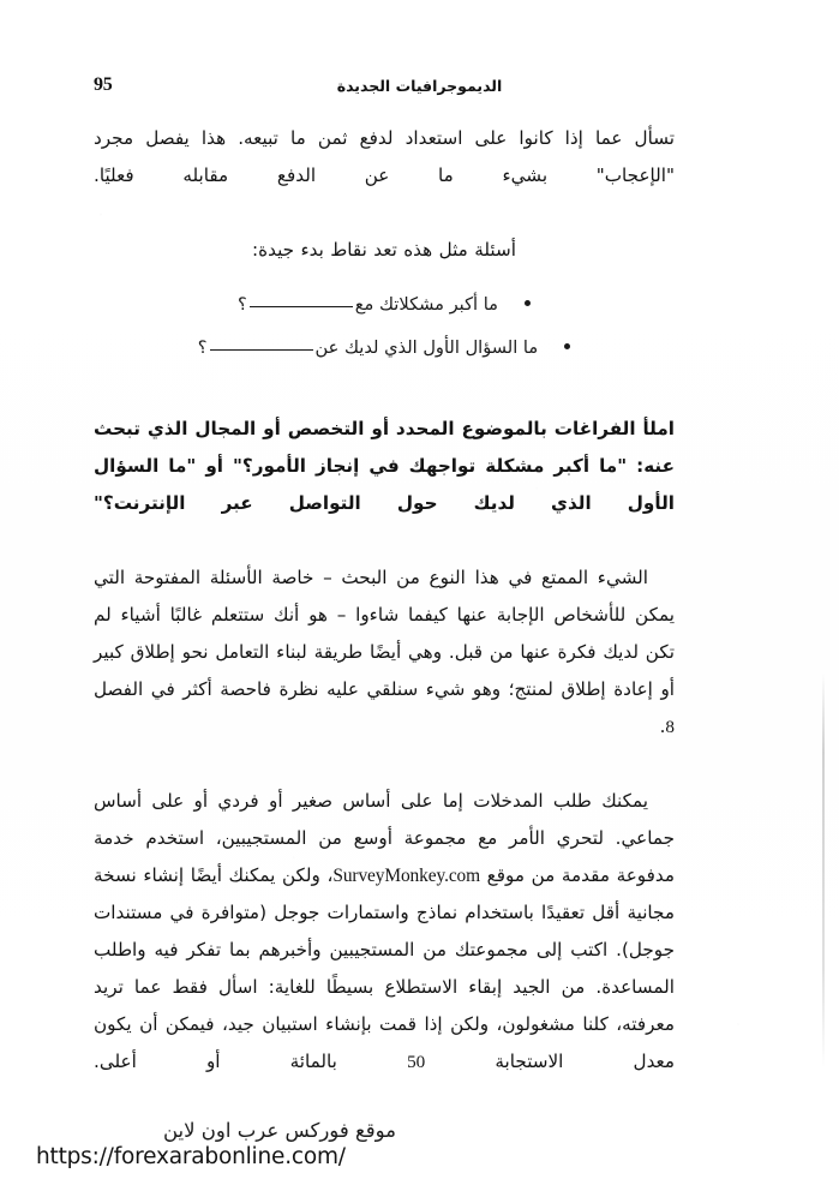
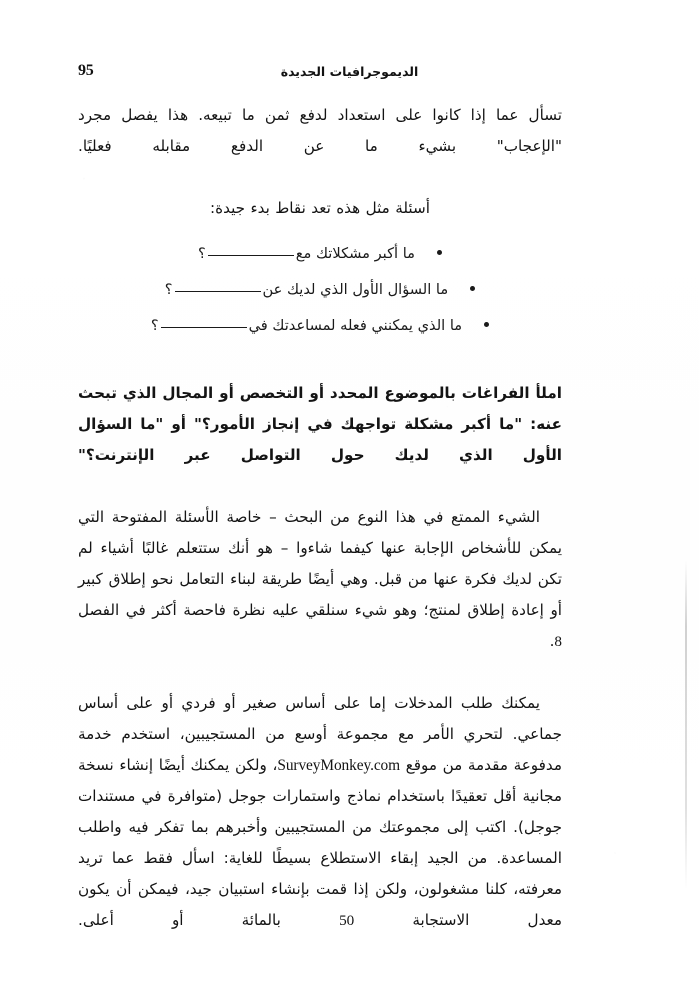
  95
  الديموجرافيات الجديدة
  تسأل عما إذا كانوا على استعداد لدفع ثمن ما تبيعه. هذا يفصل مجرد "الإعجاب" بشيء ما عن الدفع مقابله فعليًا.
  أسئلة مثل هذه تعد نقاط بدء جيدة:
  ما أكبر مشكلاتك مع؟
  ما السؤال الأول الذي لديك عن؟
+ ما الذي يمكنني فعله لمساعدتك في؟
  املأ الفراغات بالموضوع المحدد أو التخصص أو المجال الذي تبحث عنه: "ما أكبر مشكلة تواجهك في إنجاز الأمور؟" أو "ما السؤال الأول الذي لديك حول التواصل عبر الإنترنت؟"
  الشيء الممتع في هذا النوع من البحث – خاصة الأسئلة المفتوحة التي يمكن للأشخاص الإجابة عنها كيفما شاءوا – هو أنك ستتعلم غالبًا أشياء لم تكن لديك فكرة عنها من قبل. وهي أيضًا طريقة لبناء التعامل نحو إطلاق كبير أو إعادة إطلاق لمنتج؛ وهو شيء سنلقي عليه نظرة فاحصة أكثر في الفصل 8.
  يمكنك طلب المدخلات إما على أساس صغير أو فردي أو على أساس جماعي. لتحري الأمر مع مجموعة أوسع من المستجيبين، استخدم خدمة مدفوعة مقدمة من موقع SurveyMonkey.com، ولكن يمكنك أيضًا إنشاء نسخة مجانية أقل تعقيدًا باستخدام نماذج واستمارات جوجل (متوافرة في مستندات جوجل). اكتب إلى مجموعتك من المستجيبين وأخبرهم بما تفكر فيه واطلب المساعدة. من الجيد إبقاء الاستطلاع بسيطًا للغاية: اسأل فقط عما تريد معرفته، كلنا مشغولون، ولكن إذا قمت بإنشاء استبيان جيد، فيمكن أن يكون معدل الاستجابة 50 بالمائة أو أعلى.
- موقع فوركس عرب اون لاين
- https://forexarabonline.com/
